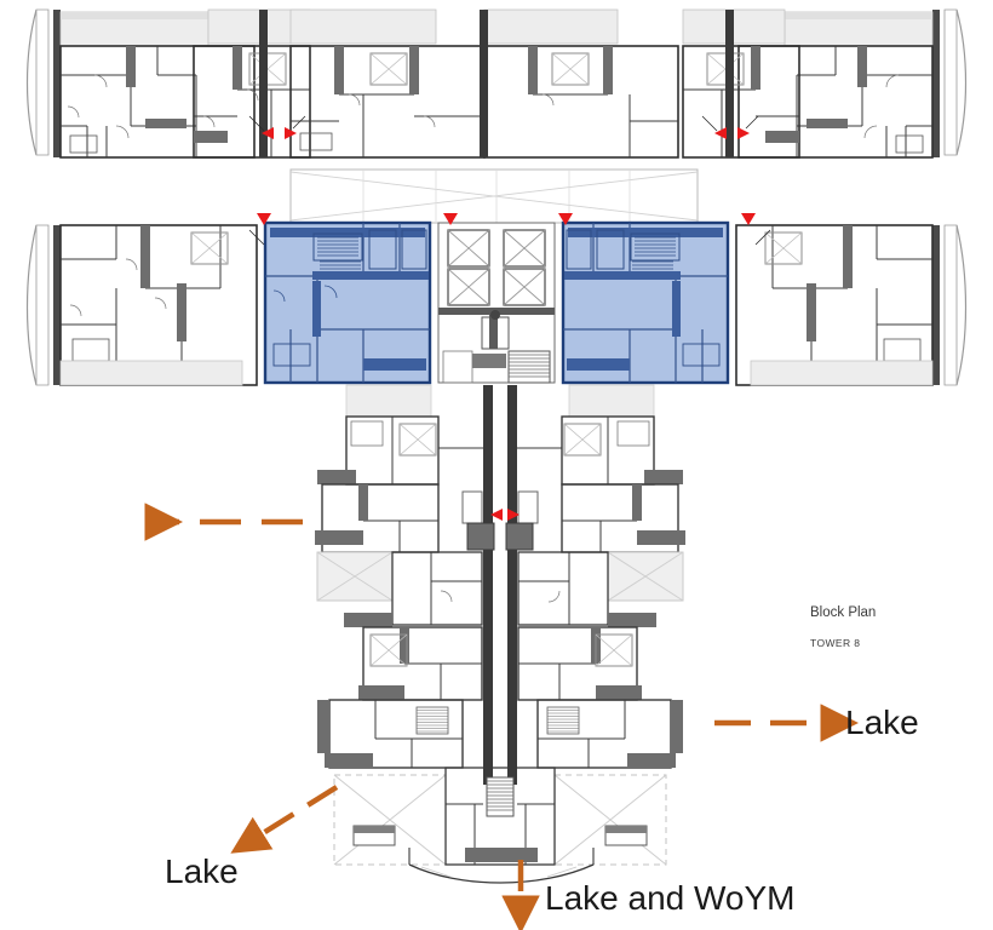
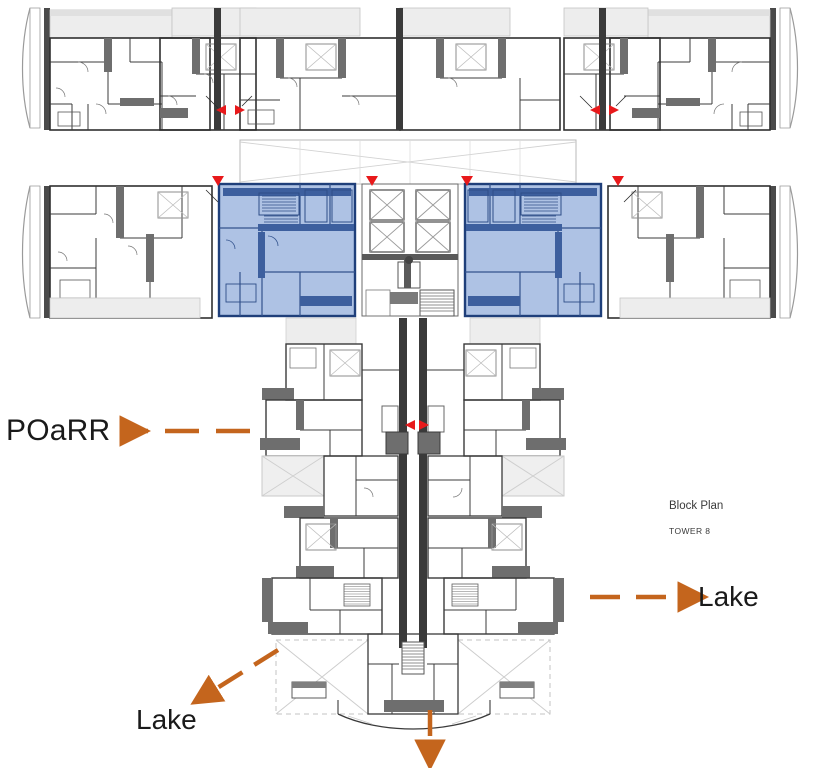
+ POaRR
  Lake
  Lake
- Lake and WoYM
  Block Plan
  TOWER 8
